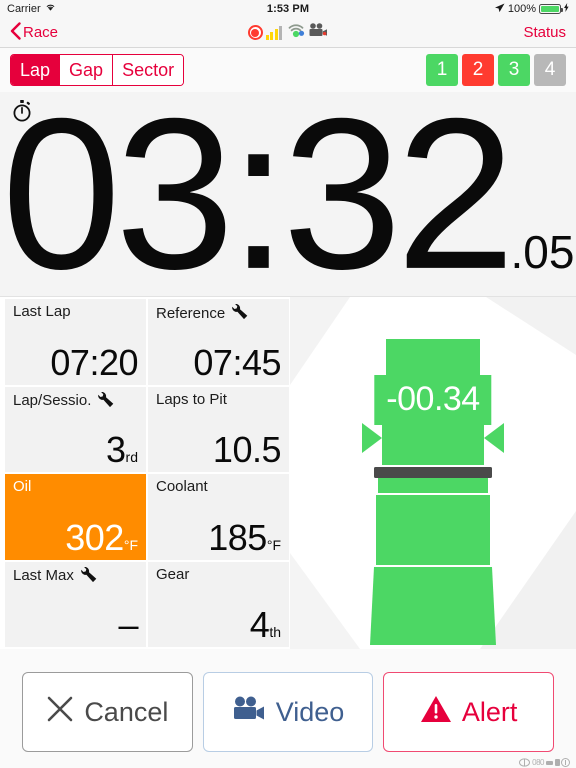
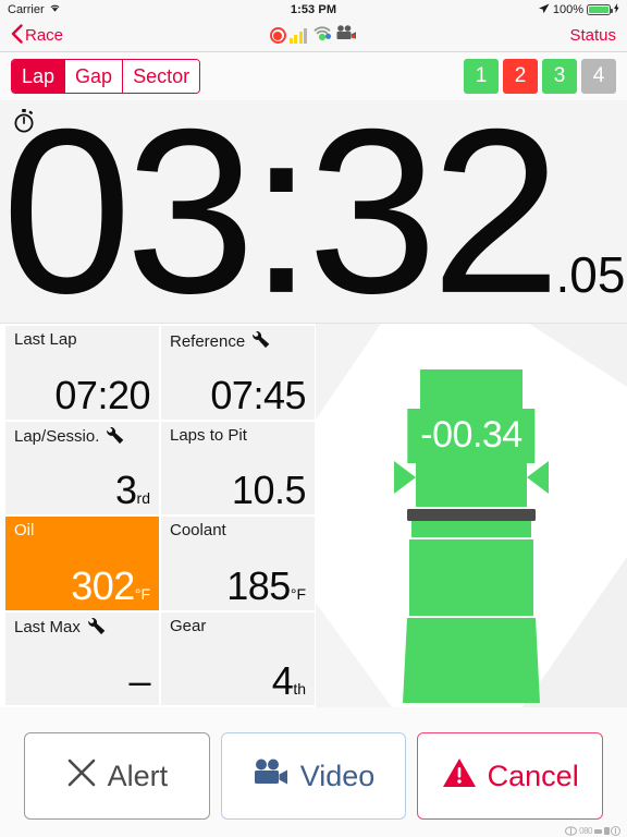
  Carrier
  1:53 PM
  100%
  Race
  Status
  Lap
  Gap
  Sector
  1
  2
  3
  4
  03:32
  .05
  Last Lap
  07:20
  Reference
  07:45
  Lap/Sessio.
  3rd
  Laps to Pit
  10.5
  Oil
  302°F
  Coolant
  185°F
  Last Max
  –
  Gear
  4th
  -00.34
- Cancel
+ Alert
  Video
- Alert
+ Cancel
  080
